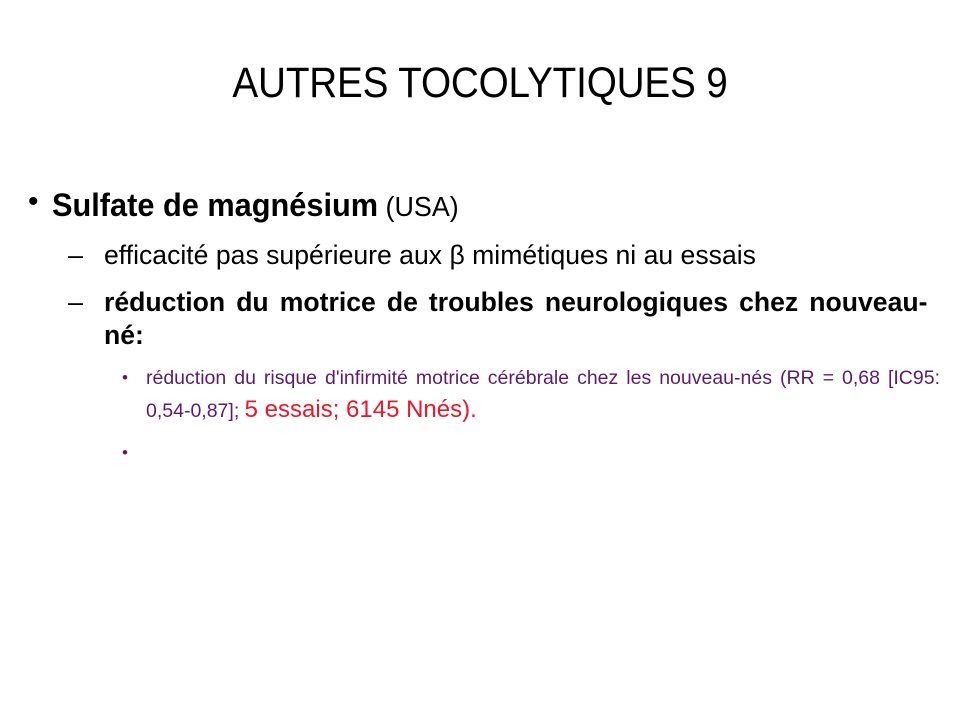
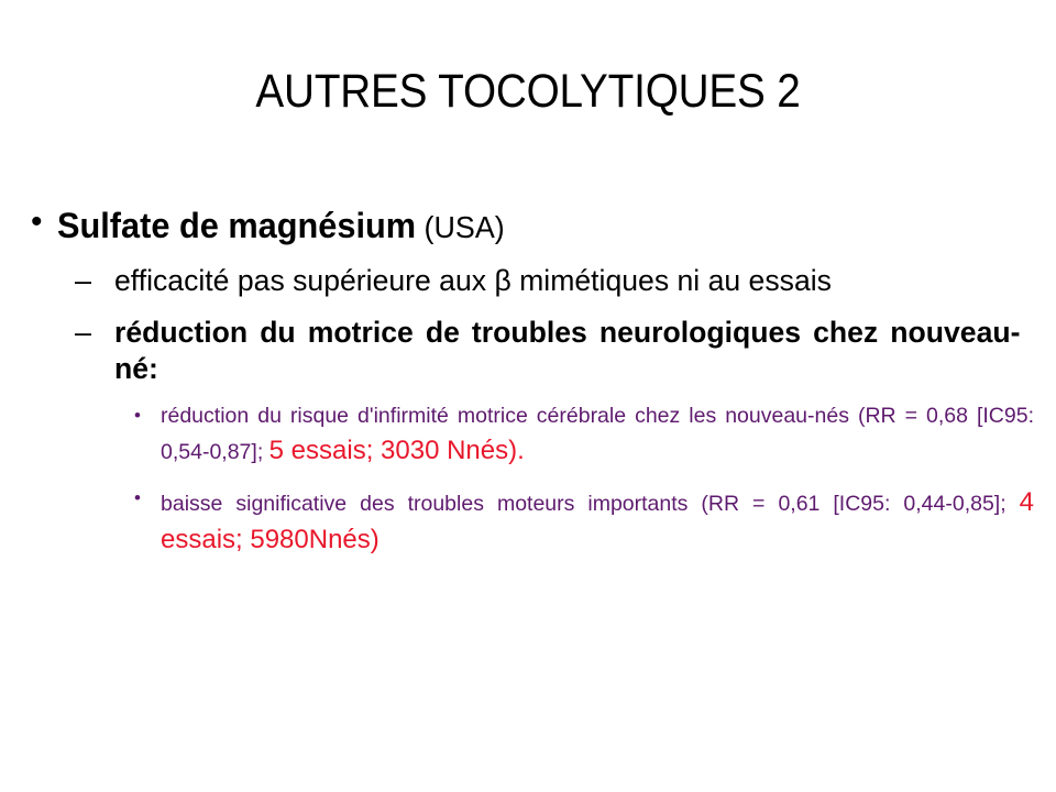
- AUTRES TOCOLYTIQUES 9
+ AUTRES TOCOLYTIQUES 2
  •
  Sulfate de magnésium (USA)
  –
  efficacité pas supérieure aux β mimétiques ni au essais
  –
  réduction du motrice de troubles neurologiques chez nouveau-né:
  •
- réduction du risque d'infirmité motrice cérébrale chez les nouveau-nés (RR = 0,68 [IC95: 0,54-0,87]; 5 essais; 6145 Nnés).
+ réduction du risque d'infirmité motrice cérébrale chez les nouveau-nés (RR = 0,68 [IC95: 0,54-0,87]; 5 essais; 3030 Nnés).
  •
+ baisse significative des troubles moteurs importants (RR = 0,61 [IC95: 0,44-0,85]; 4 essais; 5980Nnés)
